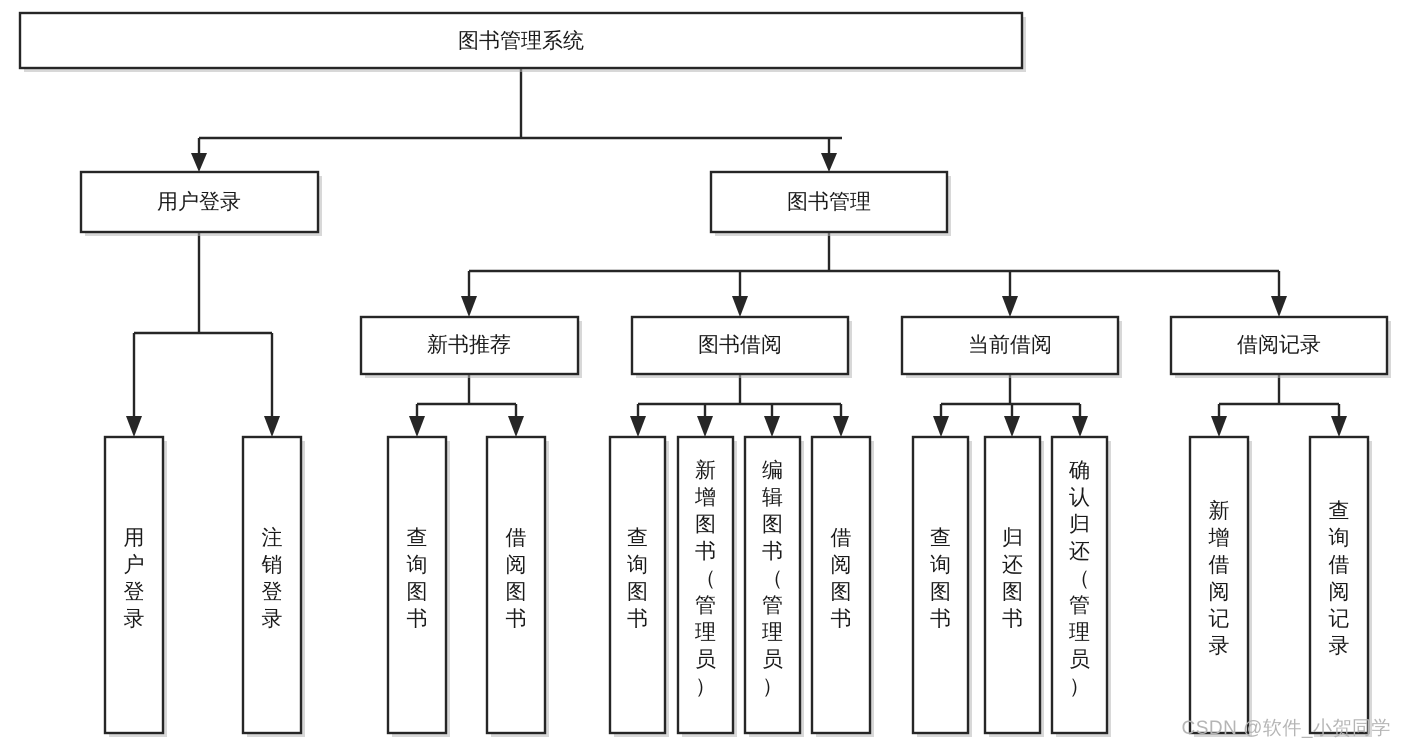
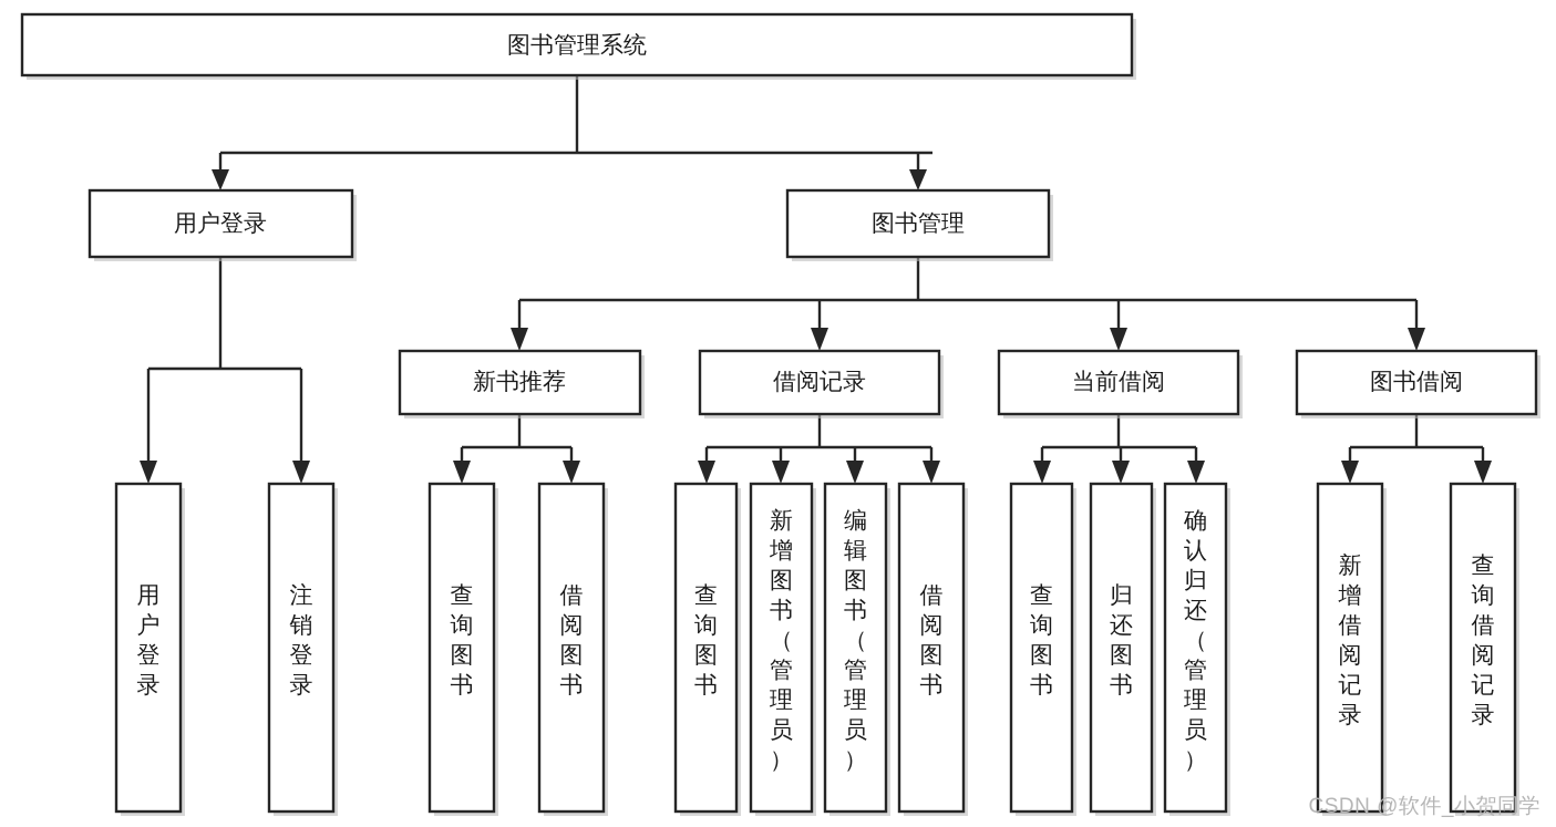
  图书管理系统
  用户登录
  图书管理
  新书推荐
- 图书借阅
+ 借阅记录
  当前借阅
- 借阅记录
+ 图书借阅
  用户登录
  注销登录
  查询图书
  借阅图书
  查询图书
  新增图书（管理员）
  编辑图书（管理员）
  借阅图书
  查询图书
  归还图书
  确认归还（管理员）
  新增借阅记录
  查询借阅记录
  CSDN @软件_小贺同学
